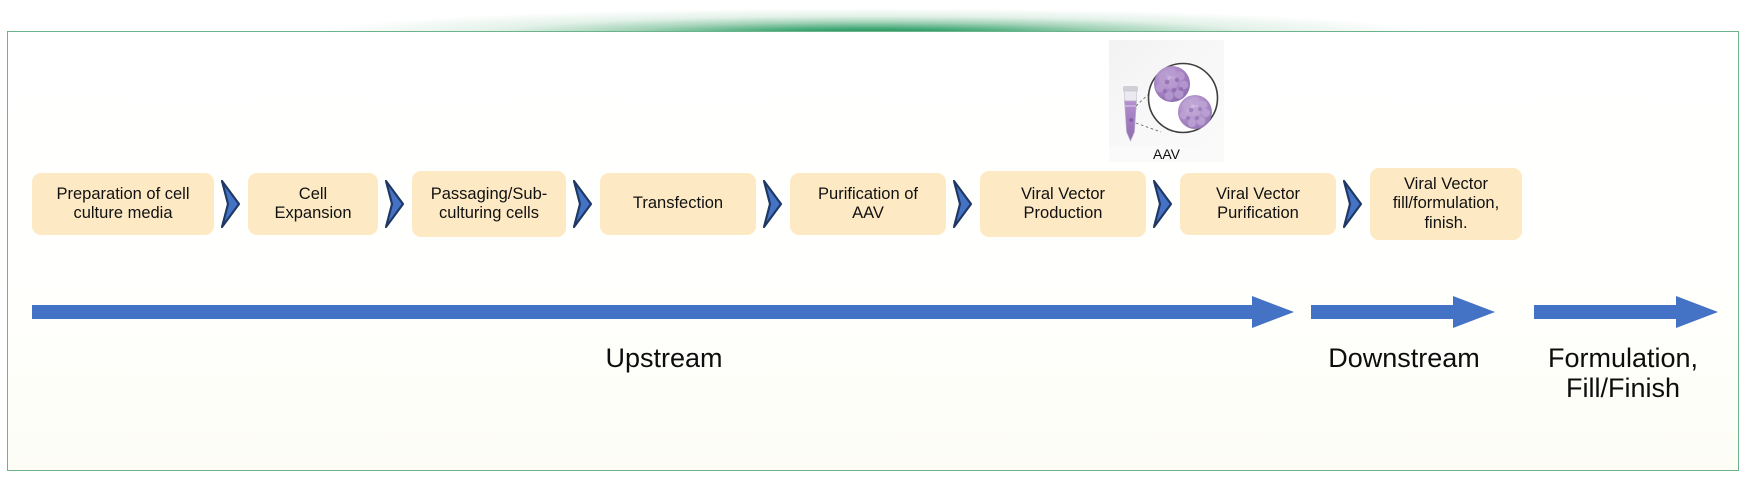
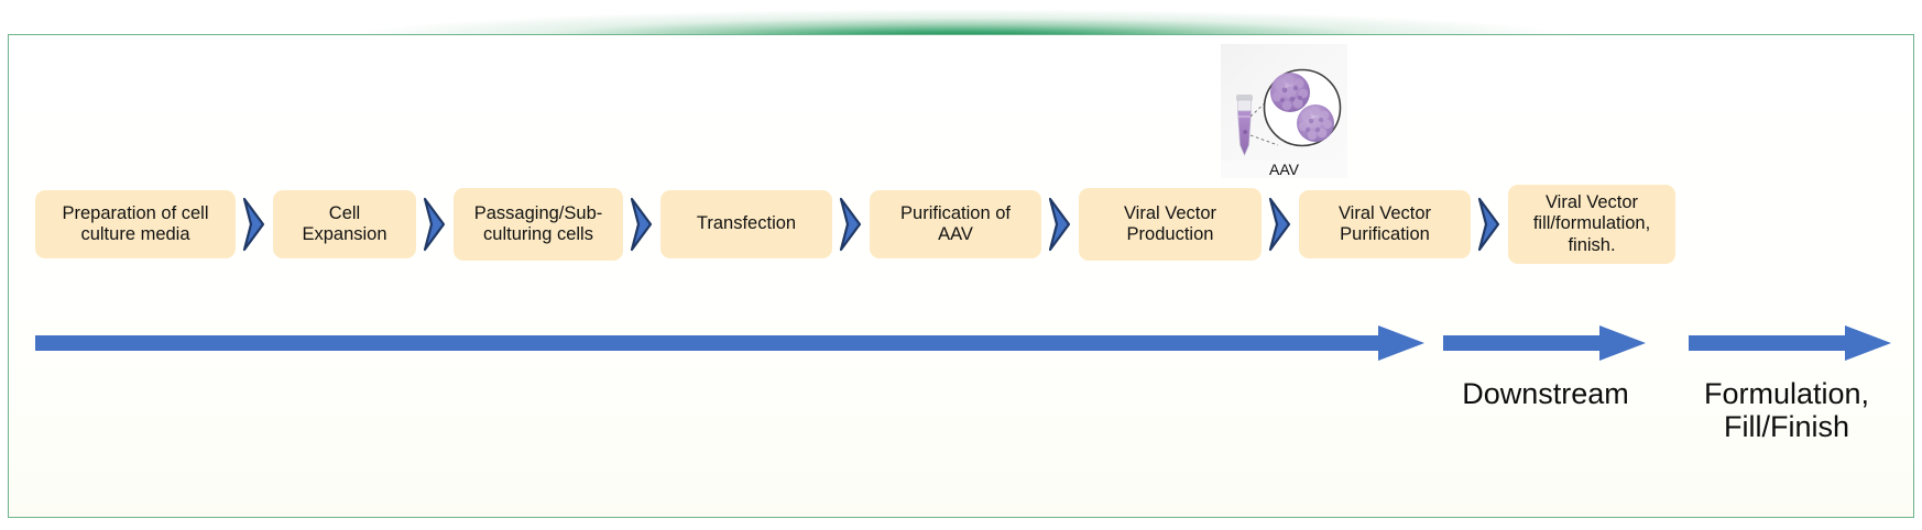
  AAV
  Preparation of cell
  culture media
  Cell
  Expansion
  Passaging/Sub-
  culturing cells
  Transfection
  Purification of
  AAV
  Viral Vector
  Production
  Viral Vector
  Purification
  Viral Vector
  fill/formulation,
  finish.
- Upstream
  Downstream
  Formulation,
  Fill/Finish
